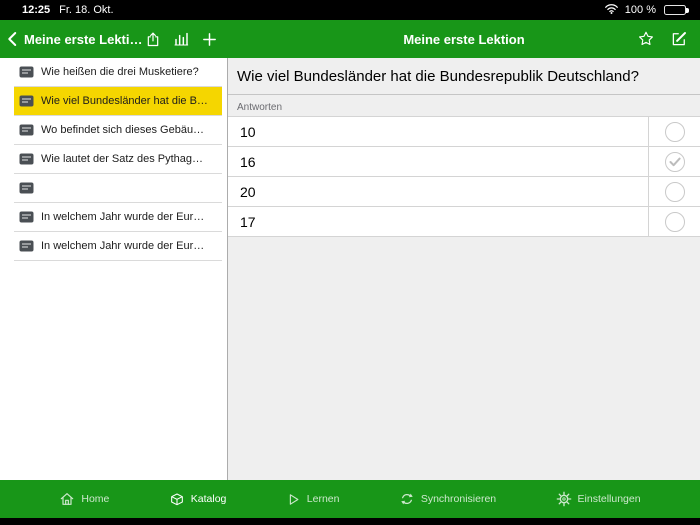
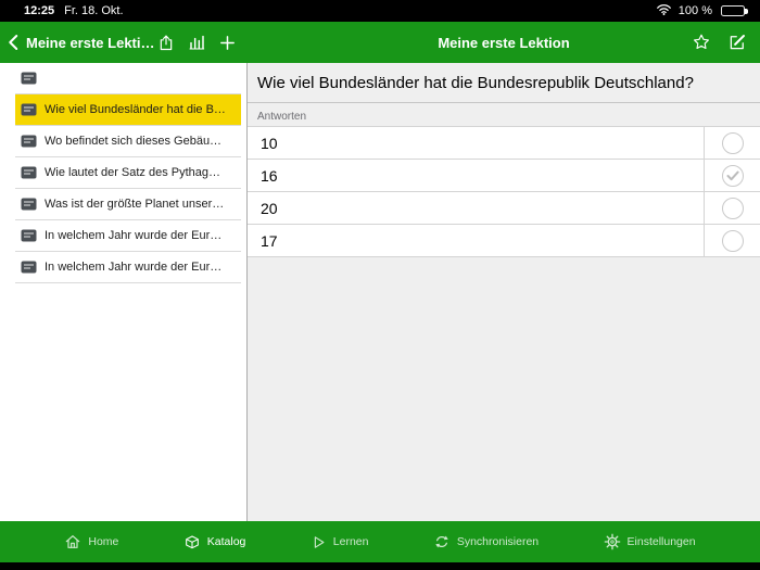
  12:25
  Fr. 18. Okt.
  100 %
  Meine erste Lekti…
  Meine erste Lektion
- Wie heißen die drei Musketiere?
  Wie viel Bundesländer hat die B…
  Wo befindet sich dieses Gebäu…
  Wie lautet der Satz des Pythag…
+ Was ist der größte Planet unser…
  In welchem Jahr wurde der Eur…
  In welchem Jahr wurde der Eur…
  Wie viel Bundesländer hat die Bundesrepublik Deutschland?
  Antworten
  10
  16
  20
  17
  Home
  Katalog
  Lernen
  Synchronisieren
  Einstellungen
